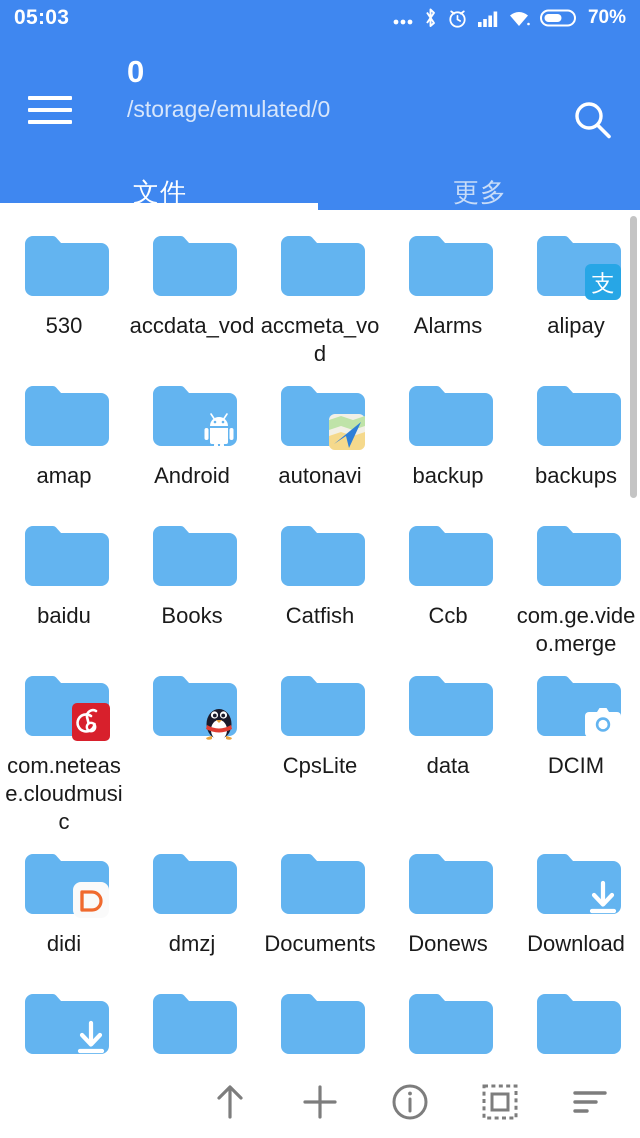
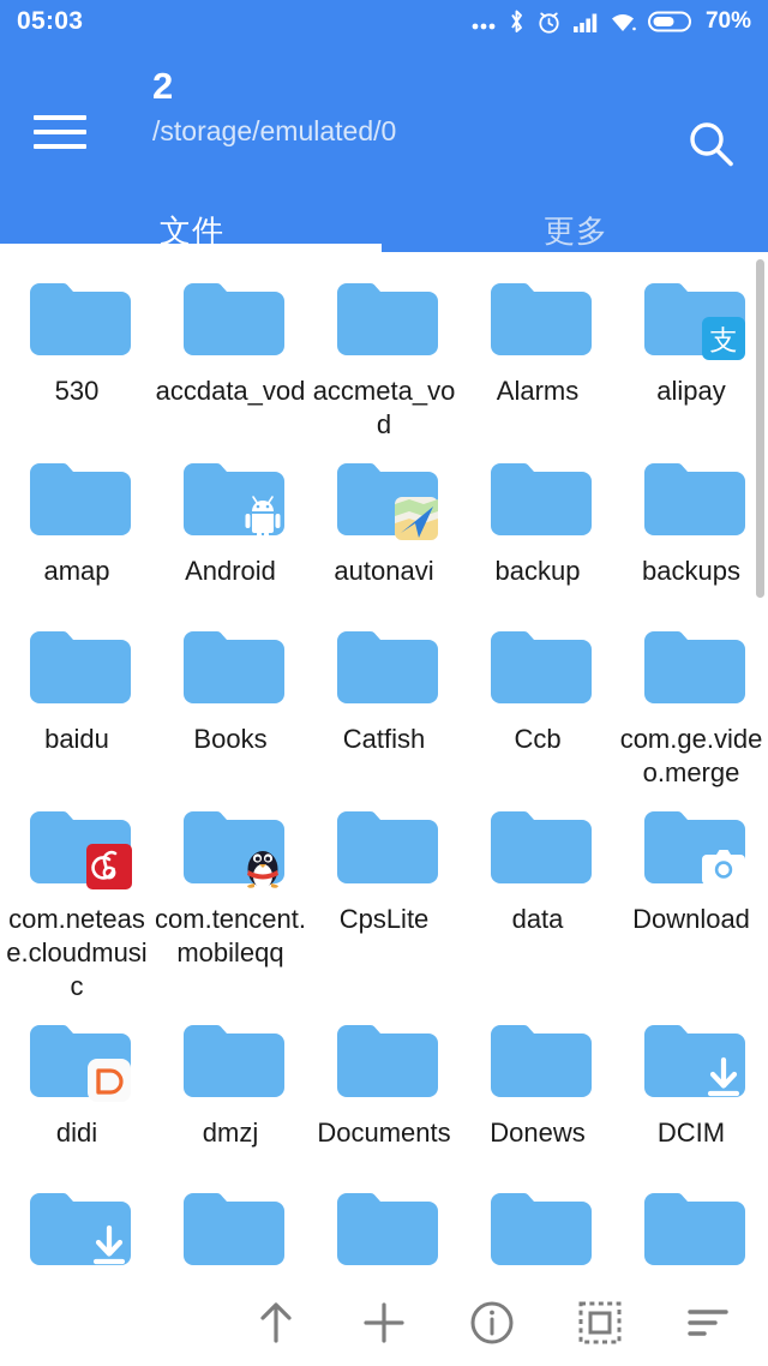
  05:03
  70%
- 0
+ 2
  /storage/emulated/0
  文件
  更多
  530
  accdata_vod
  accmeta_vod
  Alarms
  支
  alipay
  amap
  Android
  autonavi
  backup
  backups
  baidu
  Books
  Catfish
  Ccb
  com.ge.video.merge
  com.netease.cloudmusic
+ com.tencent.mobileqq
  CpsLite
  data
- DCIM
+ Download
  didi
  dmzj
  Documents
  Donews
- Download
+ DCIM
